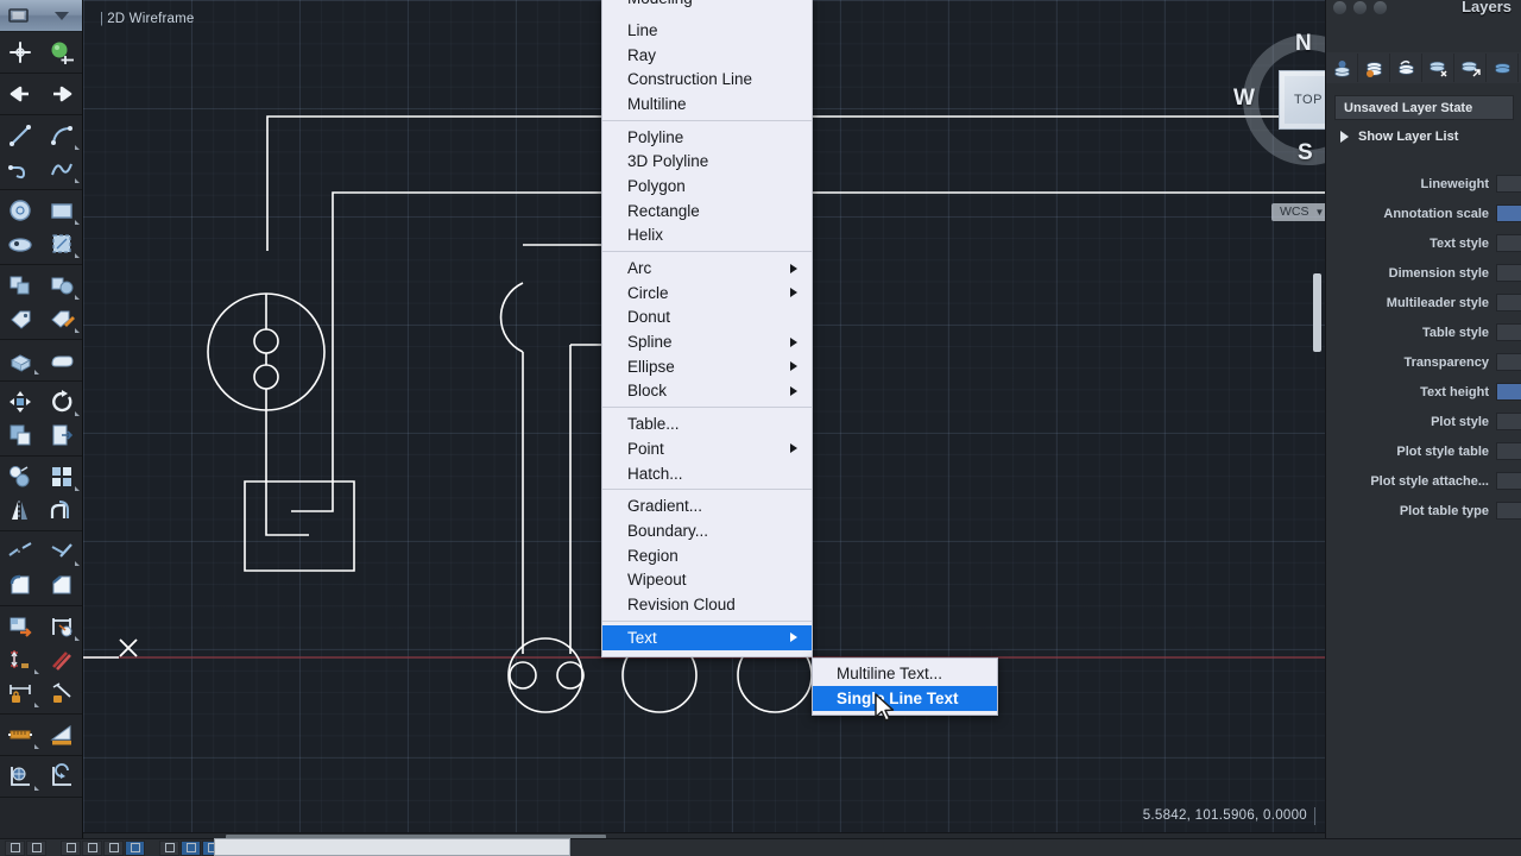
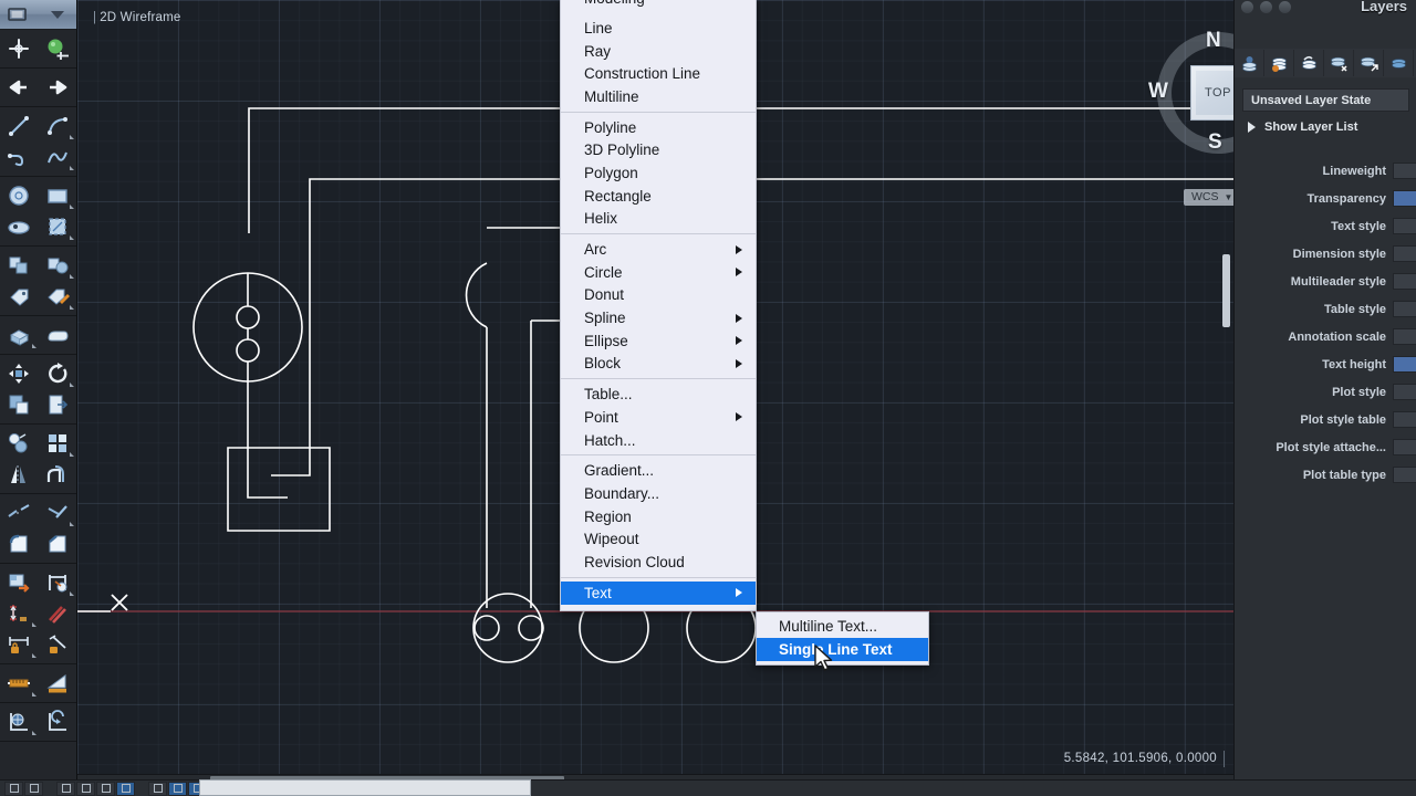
  | 2D Wireframe
  TOP
  N
  S
  W
  WCS
  ▼
  5.5842, 101.5906, 0.0000
  Layers
  Unsaved Layer State
  Show Layer List
  Lineweight
- Annotation scale
+ Transparency
  Text style
  Dimension style
  Multileader style
  Table style
- Transparency
+ Annotation scale
  Text height
  Plot style
  Plot style table
  Plot style attache...
  Plot table type
  Line
  Ray
  Construction Line
  Multiline
  Polyline
  3D Polyline
  Polygon
  Rectangle
  Helix
  Arc
  Circle
  Donut
  Spline
  Ellipse
  Block
  Table...
  Point
  Hatch...
  Gradient...
  Boundary...
  Region
  Wipeout
  Revision Cloud
  Text
  Multiline Text...
  Singl Line Text
